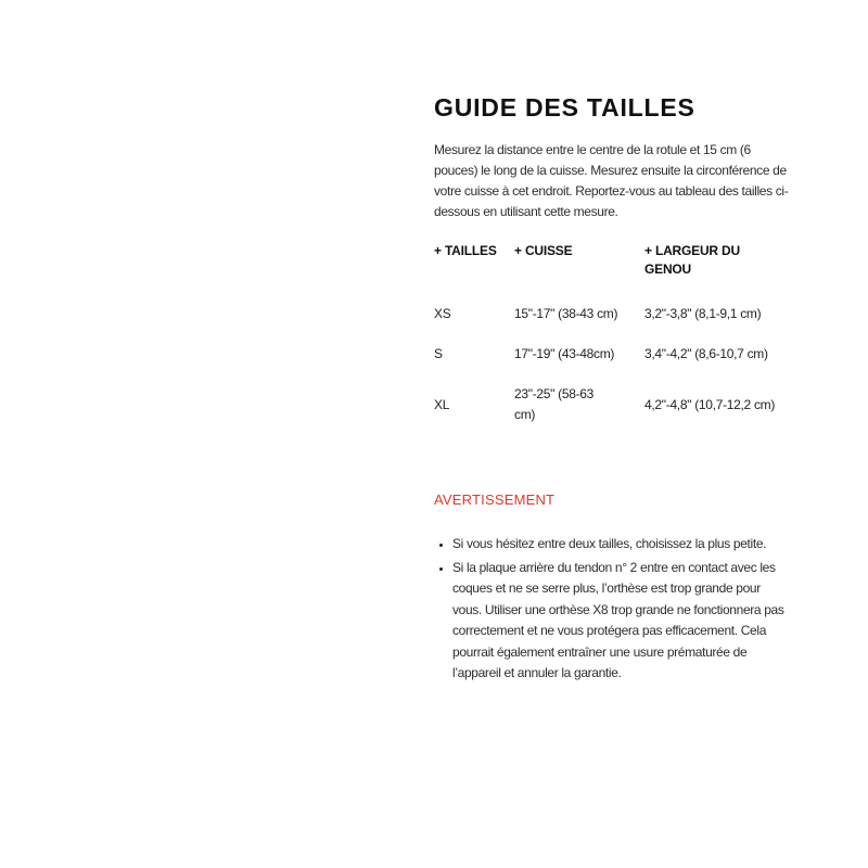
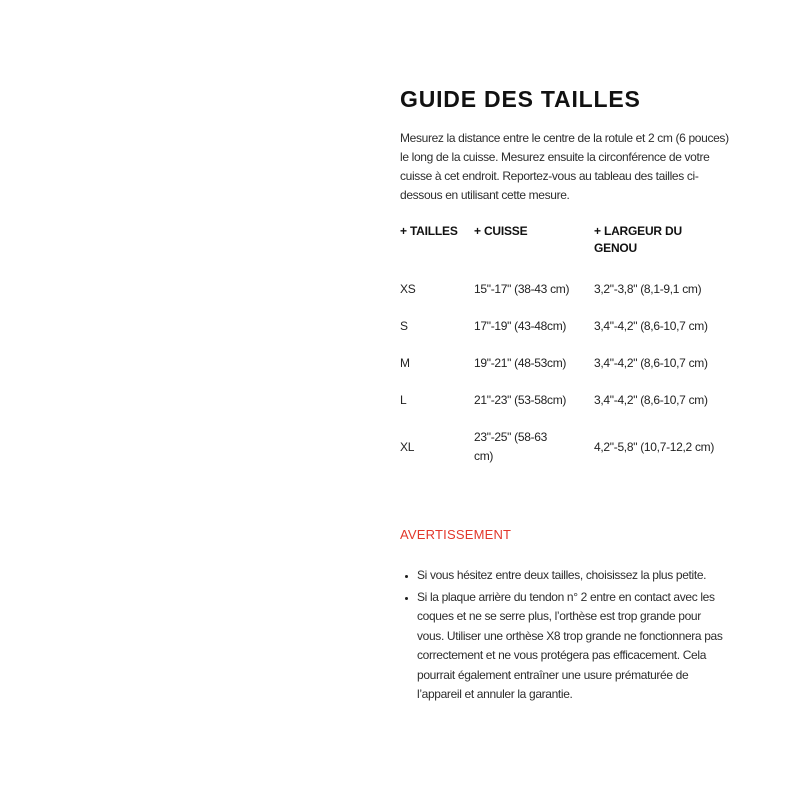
  GUIDE DES TAILLES
- Mesurez la distance entre le centre de la rotule et 15 cm (6 pouces) le long de la cuisse. Mesurez ensuite la circonférence de votre cuisse à cet endroit. Reportez-vous au tableau des tailles ci-dessous en utilisant cette mesure.
+ Mesurez la distance entre le centre de la rotule et 2 cm (6 pouces) le long de la cuisse. Mesurez ensuite la circonférence de votre cuisse à cet endroit. Reportez-vous au tableau des tailles ci-dessous en utilisant cette mesure.
  + TAILLES	+ CUISSE	+ LARGEUR DU GENOU
  XS	15"-17" (38-43 cm)	3,2"-3,8" (8,1-9,1 cm)
  S	17"-19" (43-48cm)	3,4"-4,2" (8,6-10,7 cm)
+ M	19"-21" (48-53cm)	3,4"-4,2" (8,6-10,7 cm)
+ L	21"-23" (53-58cm)	3,4"-4,2" (8,6-10,7 cm)
- XL	23"-25" (58-63 cm)	4,2"-4,8" (10,7-12,2 cm)
+ XL	23"-25" (58-63 cm)	4,2"-5,8" (10,7-12,2 cm)
  AVERTISSEMENT
  Si vous hésitez entre deux tailles, choisissez la plus petite.
  Si la plaque arrière du tendon n° 2 entre en contact avec les coques et ne se serre plus, l’orthèse est trop grande pour vous. Utiliser une orthèse X8 trop grande ne fonctionnera pas correctement et ne vous protégera pas efficacement. Cela pourrait également entraîner une usure prématurée de l’appareil et annuler la garantie.
